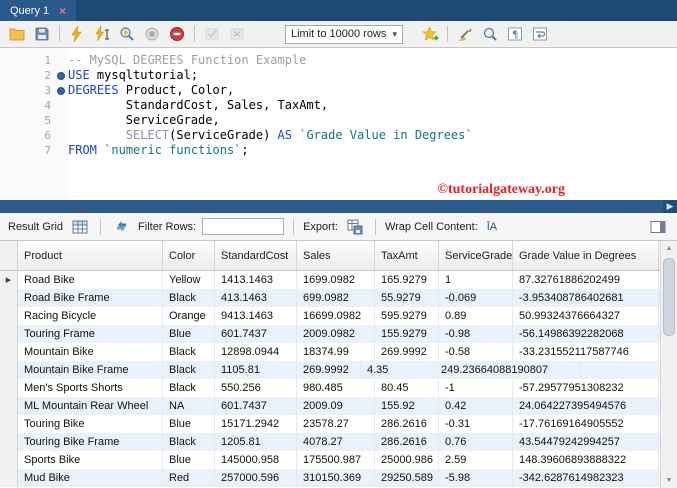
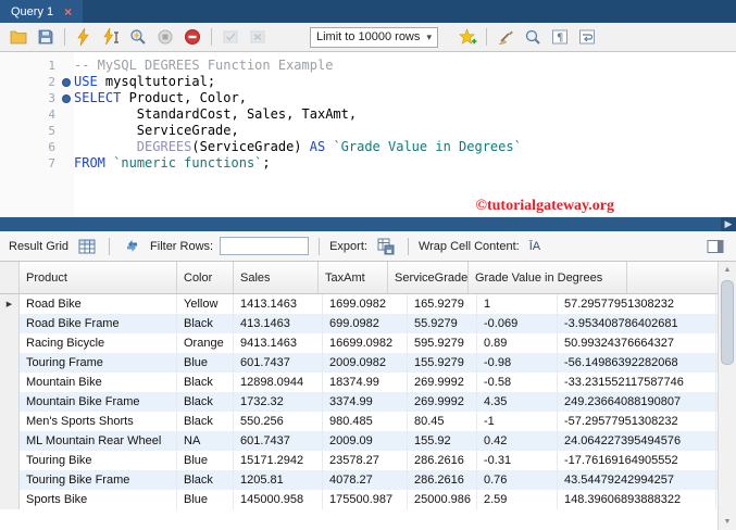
  Query 1
  ×
  Limit to 10000 rows
  ▾
  ¶
  1
  2
  3
  4
  5
  6
  7
  -- MySQL DEGREES Function Example
  USE mysqltutorial;
- DEGREES Product, Color,
+ SELECT Product, Color,
  StandardCost, Sales, TaxAmt,
  ServiceGrade,
- SELECT(ServiceGrade) AS `Grade Value in Degrees`
+ DEGREES(ServiceGrade) AS `Grade Value in Degrees`
  FROM `numeric functions`;
  ©tutorialgateway.org
  ▶
  Result Grid
  Filter Rows:
  Export:
  Wrap Cell Content:
  ĪA
  Product
  Color
- StandardCost
  Sales
  TaxAmt
  ServiceGrade
  Grade Value in Degrees
  Road Bike
  Yellow
  1413.1463
  1699.0982
  165.9279
  1
- 87.32761886202499
+ 57.29577951308232
  Road Bike Frame
  Black
  413.1463
  699.0982
  55.9279
  -0.069
  -3.953408786402681
  Racing Bicycle
  Orange
  9413.1463
  16699.0982
  595.9279
  0.89
  50.99324376664327
  Touring Frame
  Blue
  601.7437
  2009.0982
  155.9279
  -0.98
  -56.14986392282068
  Mountain Bike
  Black
  12898.0944
  18374.99
  269.9992
  -0.58
  -33.231552117587746
  Mountain Bike Frame
  Black
- 1105.81
+ 1732.32
+ 3374.99
  269.9992
  4.35
  249.23664088190807
  Men's Sports Shorts
  Black
  550.256
  980.485
  80.45
  -1
  -57.29577951308232
  ML Mountain Rear Wheel
  NA
  601.7437
  2009.09
  155.92
  0.42
  24.064227395494576
  Touring Bike
  Blue
  15171.2942
  23578.27
  286.2616
  -0.31
  -17.76169164905552
  Touring Bike Frame
  Black
  1205.81
  4078.27
  286.2616
  0.76
  43.54479242994257
  Sports Bike
  Blue
  145000.958
  175500.987
  25000.986
  2.59
  148.39606893888322
- Mud Bike
- Red
- 257000.596
- 310150.369
- 29250.589
- -5.98
- -342.6287614982323
